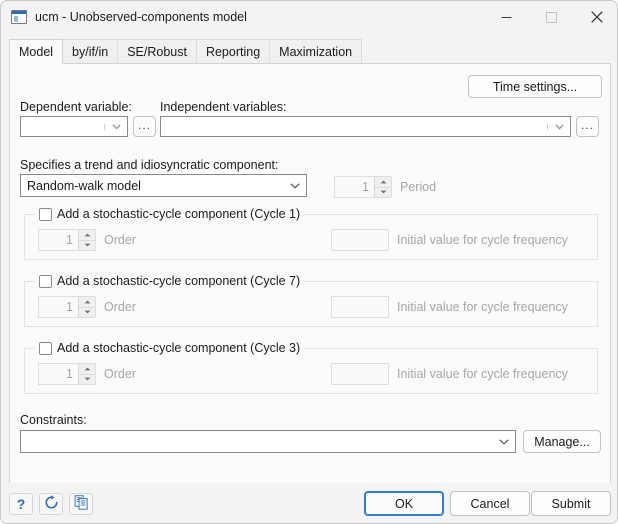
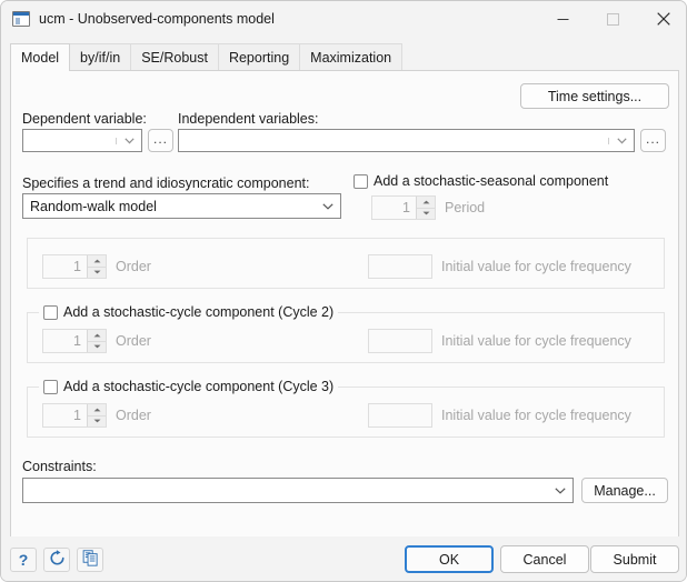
  ucm - Unobserved-components model
  Model
  by/if/in
  SE/Robust
  Reporting
  Maximization
  Time settings...
  Dependent variable:
  ...
  Independent variables:
  ...
  Specifies a trend and idiosyncratic component:
  Random-walk model
+ Add a stochastic-seasonal component
  1
  Period
- Add a stochastic-cycle component (Cycle 1)
  1
  Order
  Initial value for cycle frequency
- Add a stochastic-cycle component (Cycle 7)
+ Add a stochastic-cycle component (Cycle 2)
  1
  Order
  Initial value for cycle frequency
  Add a stochastic-cycle component (Cycle 3)
  1
  Order
  Initial value for cycle frequency
  Constraints:
  Manage...
  ?
  OK
  Cancel
  Submit
